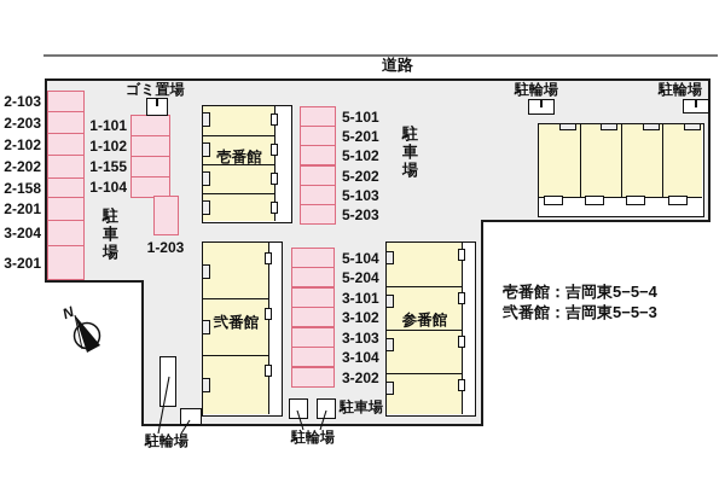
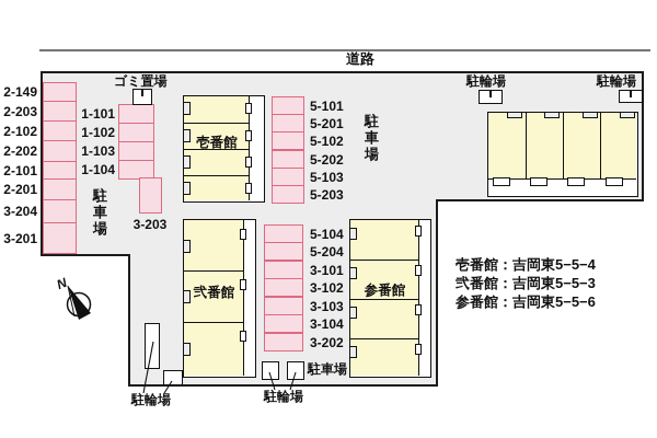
  道路
  壱番館
  弐番館
  参番館
- 2-103
+ 2-149
  2-203
  2-102
  2-202
- 2-158
+ 2-101
  2-201
  3-204
  3-201
  1-101
  1-102
- 1-155
+ 1-103
  1-104
  5-101
  5-201
  5-102
  5-202
  5-103
  5-203
  5-104
  5-204
  3-101
  3-102
  3-103
  3-104
  3-202
- 1-203
+ 3-203
  ゴミ置場
  駐車場
  駐車場
  駐車場
  駐輪場
  駐輪場
  駐輪場
  駐輪場
  壱番館：吉岡東5−5−4
  弐番館：吉岡東5−5−3
+ 参番館：吉岡東5−5−6
